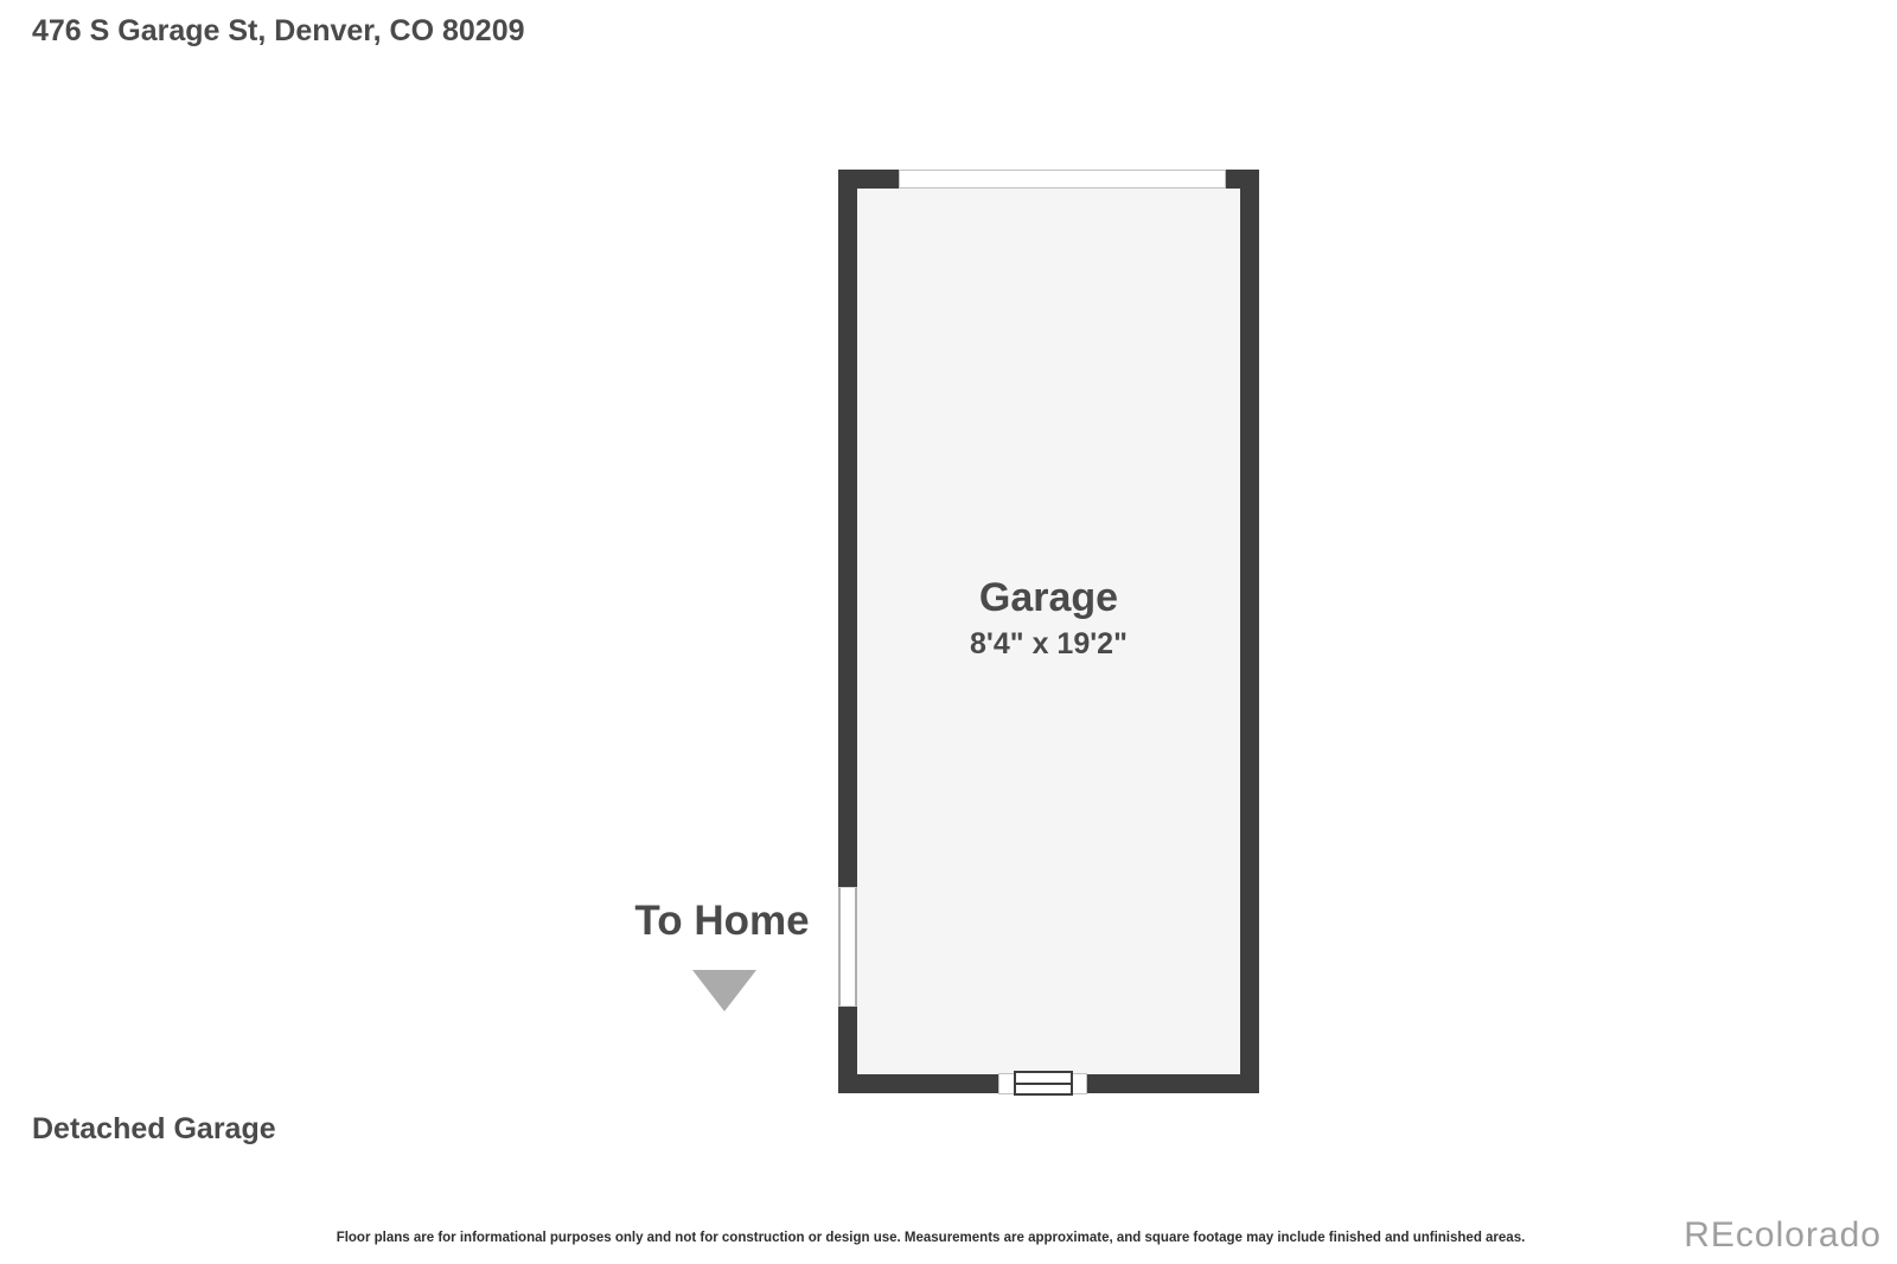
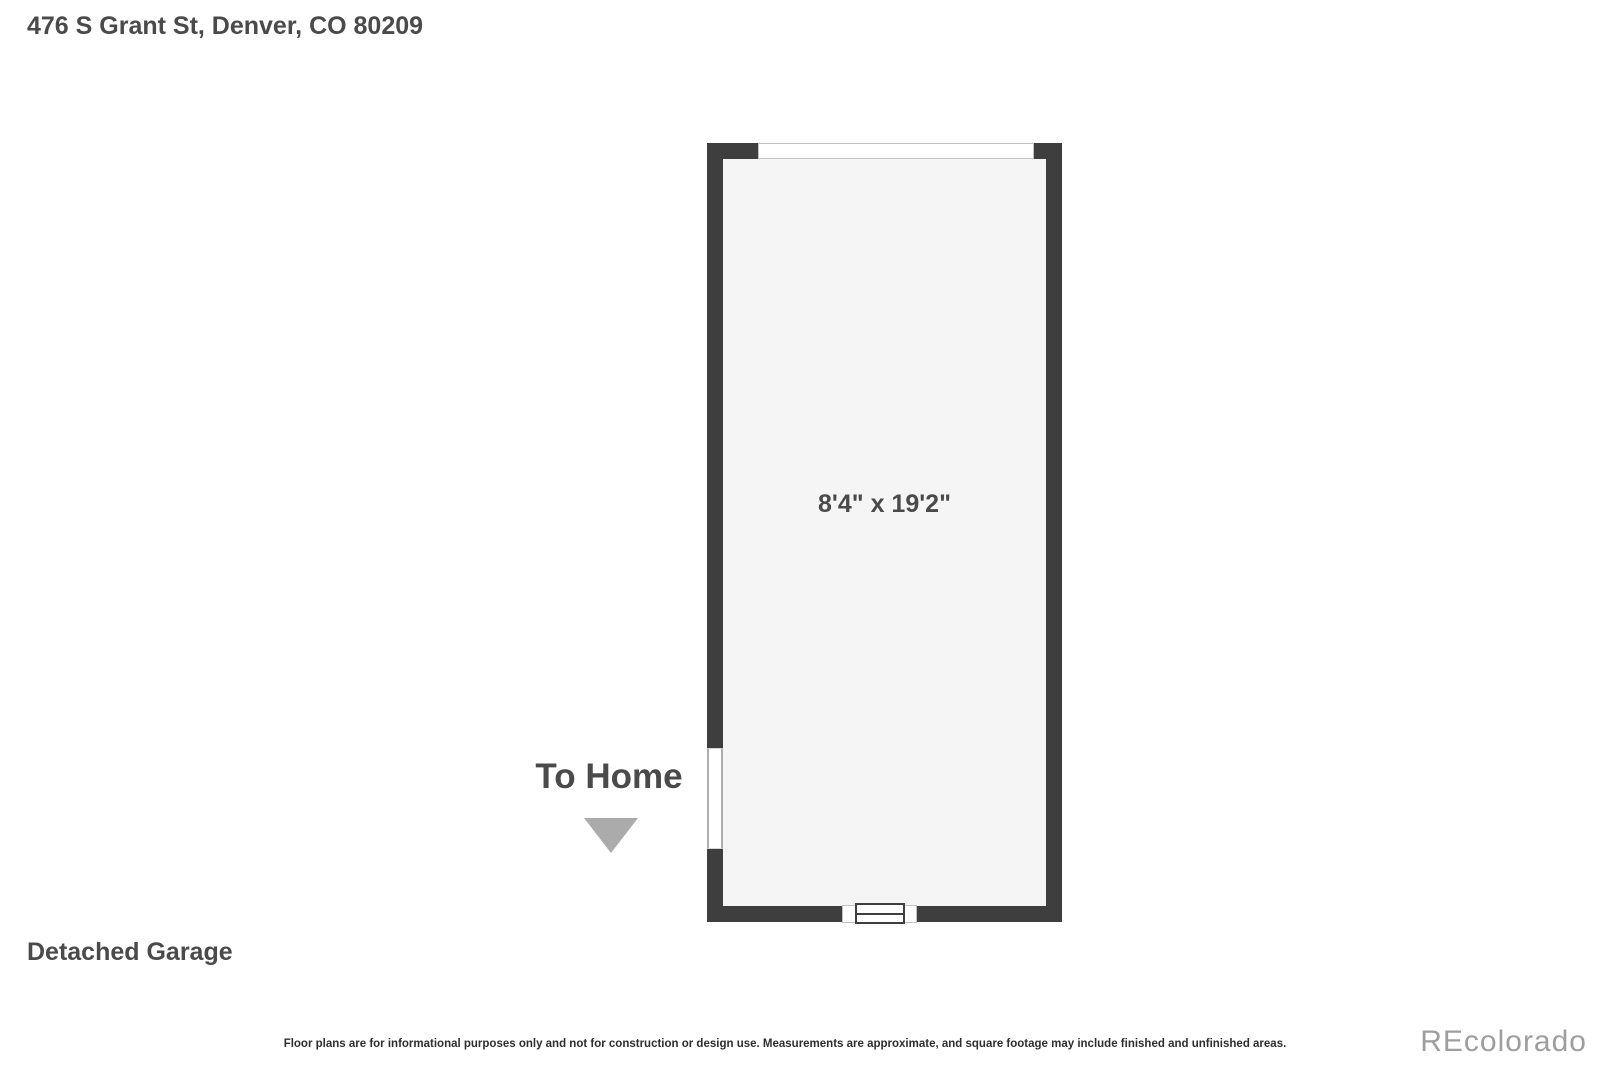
- 476 S Garage St, Denver, CO 80209
+ 476 S Grant St, Denver, CO 80209
- Garage
  8'4" x 19'2"
  To Home
  Detached Garage
  Floor plans are for informational purposes only and not for construction or design use. Measurements are approximate, and square footage may include finished and unfinished areas.
  REcolorado
